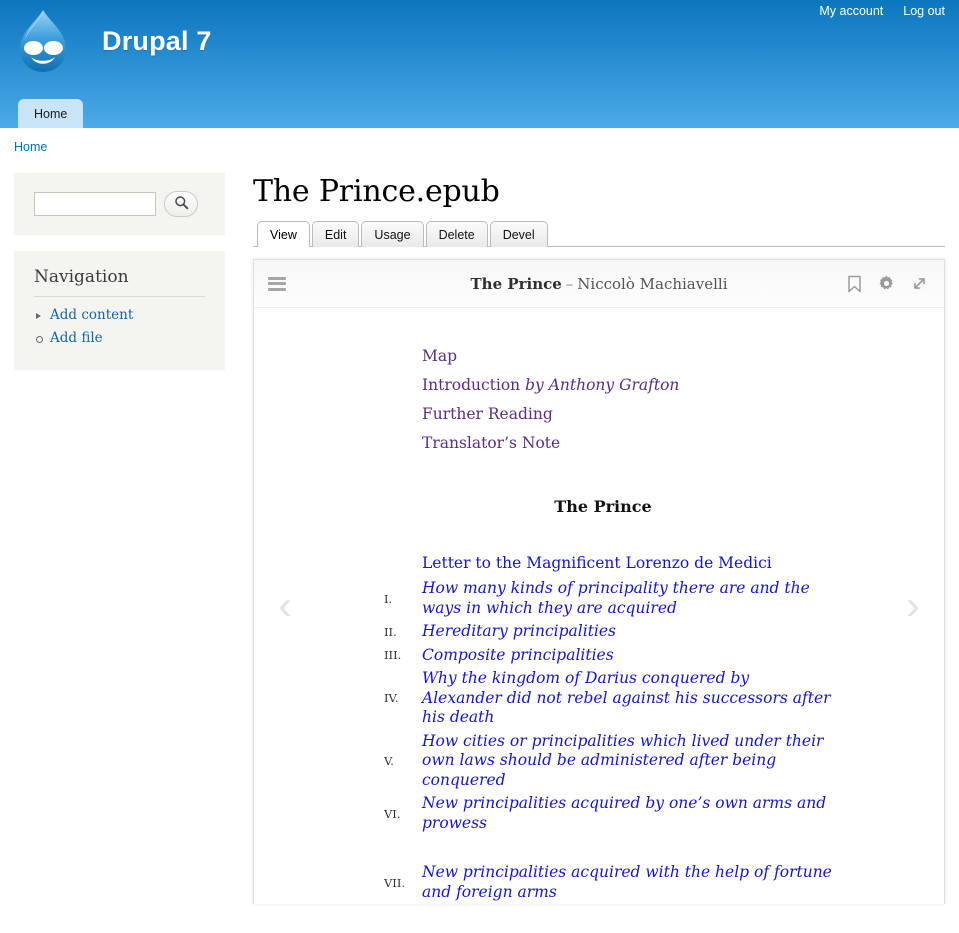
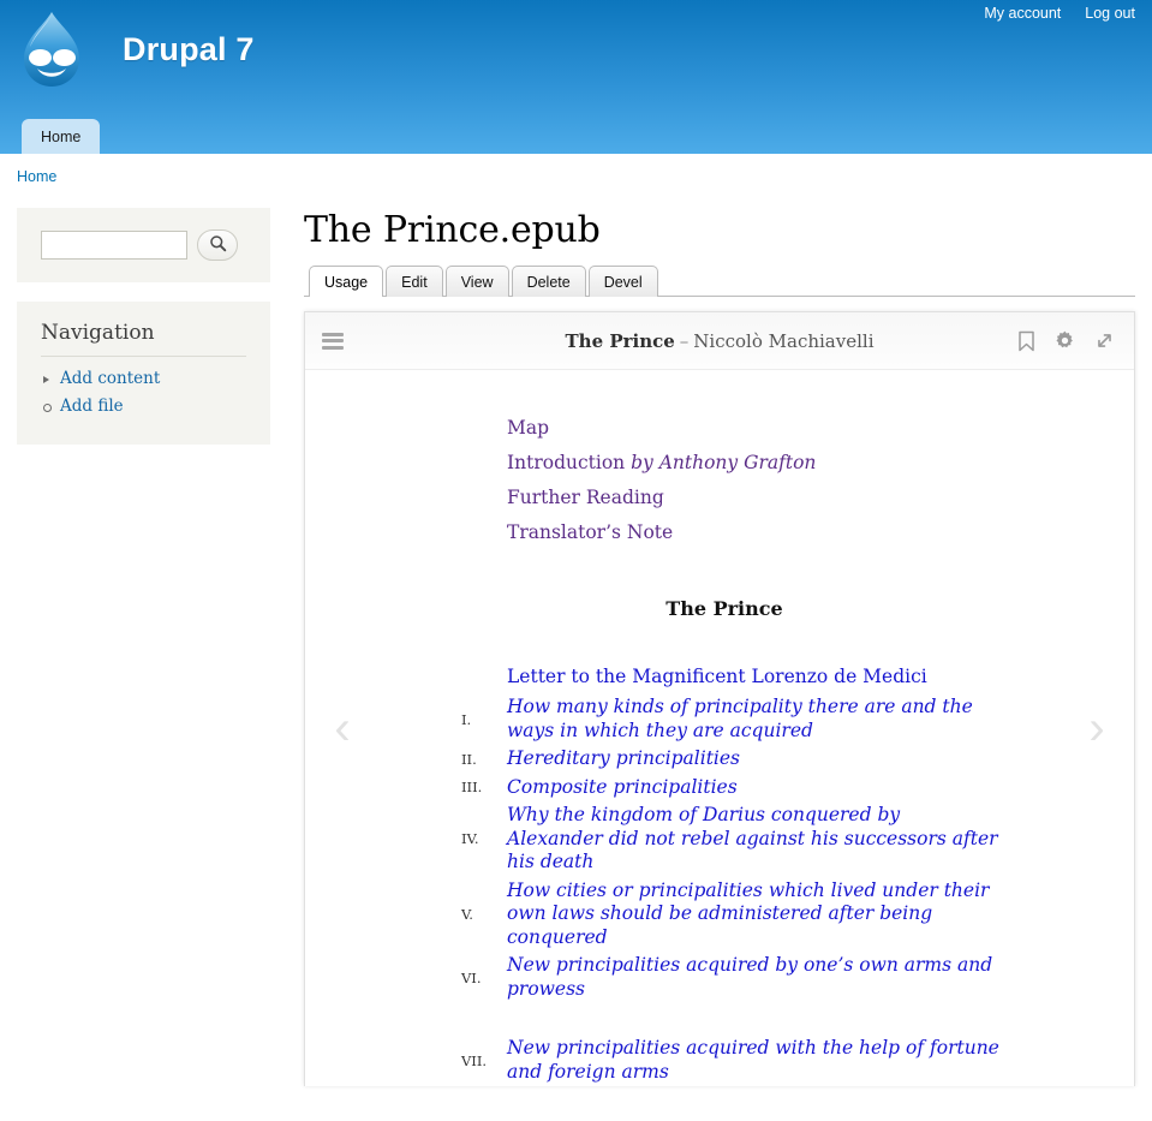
  My account
  Log out
  Drupal 7
  Home
  Home
  Navigation
  Add content
  Add file
  The Prince.epub
- View
+ Usage
  Edit
- Usage
+ View
  Delete
  Devel
  The Prince – Niccolò Machiavelli
  ‹
  ›
  Map
  Introduction by Anthony Grafton
  Further Reading
  Translator’s Note
  The Prince
  Letter to the Magnificent Lorenzo de Medici
  I.
  How many kinds of principality there are and the ways in which they are acquired
  II.
  Hereditary principalities
  III.
  Composite principalities
  IV.
  Why the kingdom of Darius conquered by Alexander did not rebel against his successors after his death
  V.
  How cities or principalities which lived under their own laws should be administered after being conquered
  VI.
  New principalities acquired by one’s own arms and prowess
  VII.
  New principalities acquired with the help of fortune and foreign arms
